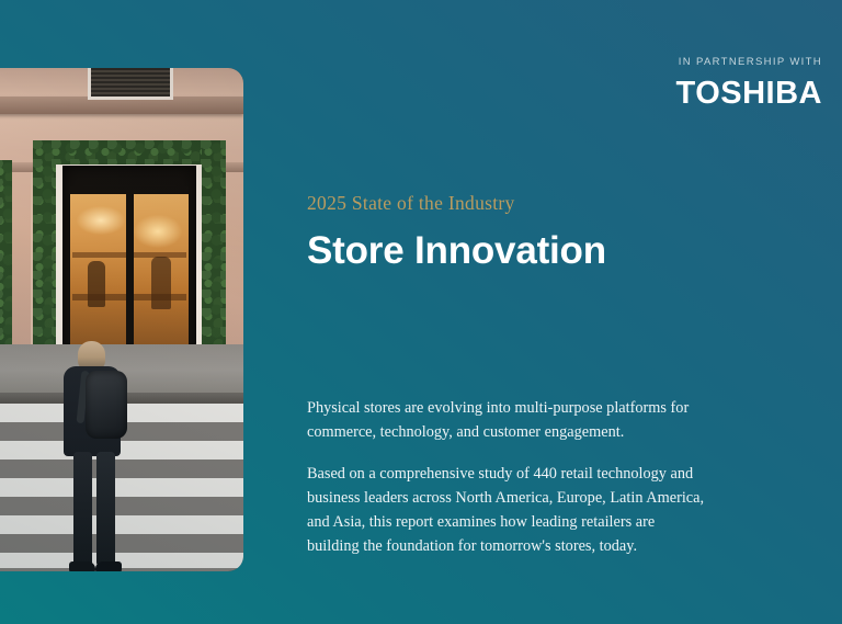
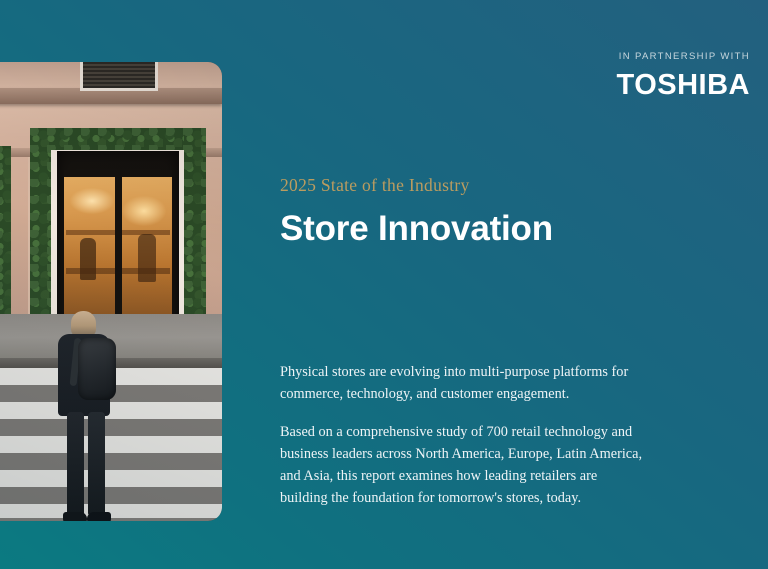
  IN PARTNERSHIP WITH
  TOSHIBA
  2025 State of the Industry
  Store Innovation
  Physical stores are evolving into multi-purpose platforms for commerce, technology, and customer engagement.
- Based on a comprehensive study of 440 retail technology and business leaders across North America, Europe, Latin America, and Asia, this report examines how leading retailers are building the foundation for tomorrow's stores, today.
+ Based on a comprehensive study of 700 retail technology and business leaders across North America, Europe, Latin America, and Asia, this report examines how leading retailers are building the foundation for tomorrow's stores, today.
